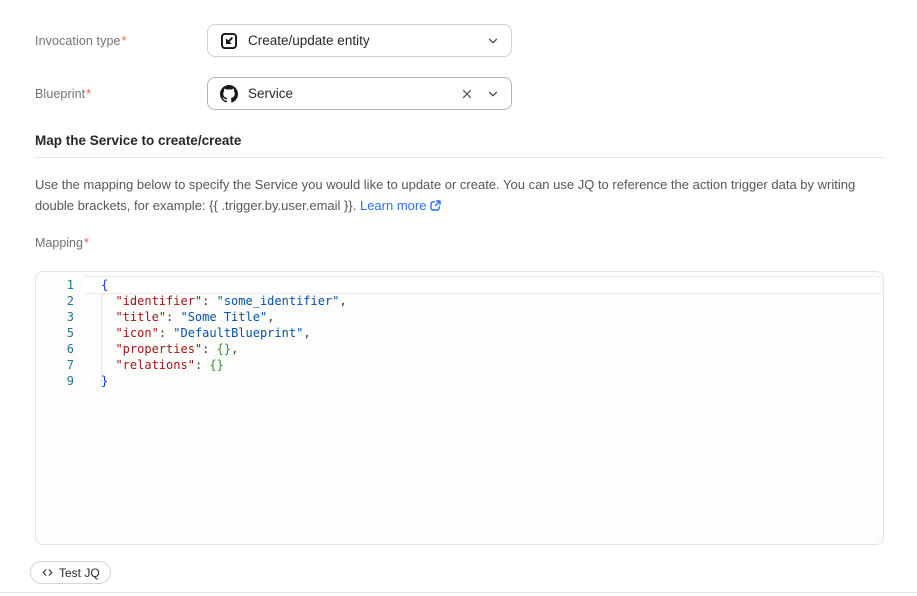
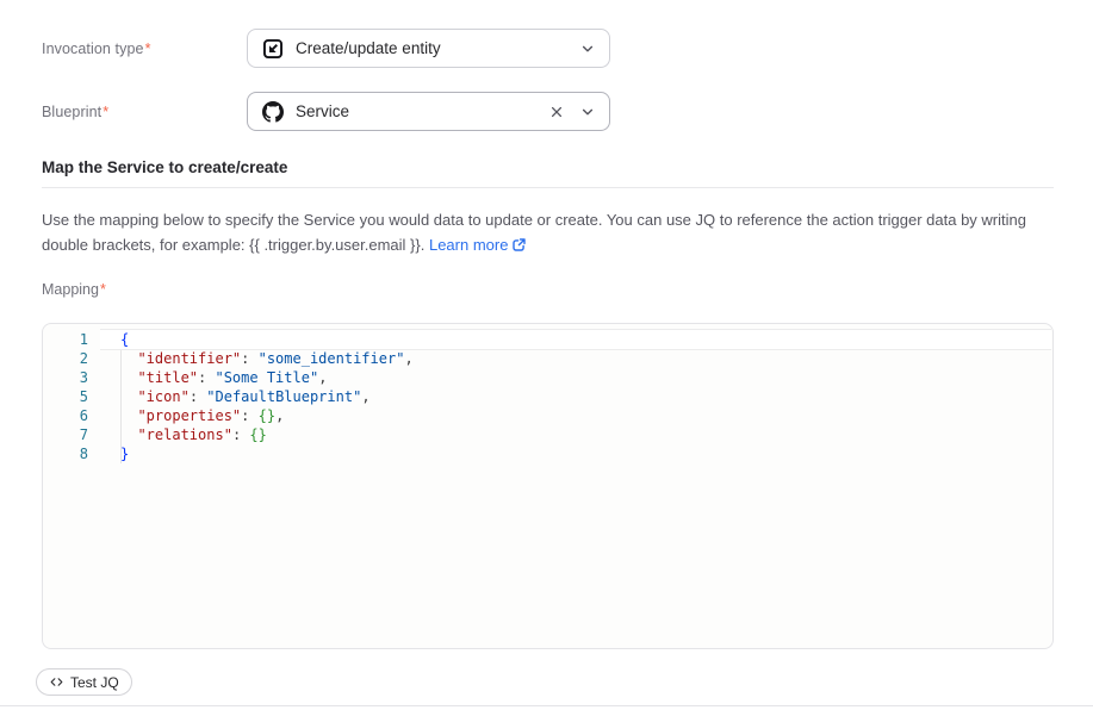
  Invocation type*
  Create/update entity
  Blueprint*
  Service
  Map the Service to create/create
- Use the mapping below to specify the Service you would like to update or create. You can use JQ to reference the action trigger data by writing double brackets, for example: {{ .trigger.by.user.email }}. Learn more
+ Use the mapping below to specify the Service you would data to update or create. You can use JQ to reference the action trigger data by writing double brackets, for example: {{ .trigger.by.user.email }}. Learn more
  Mapping*
  1
  {
  2
  "identifier": "some_identifier",
  3
  "title": "Some Title",
  5
  "icon": "DefaultBlueprint",
  6
  "properties": {},
  7
  "relations": {}
- 9
+ 8
  }
  Test JQ
